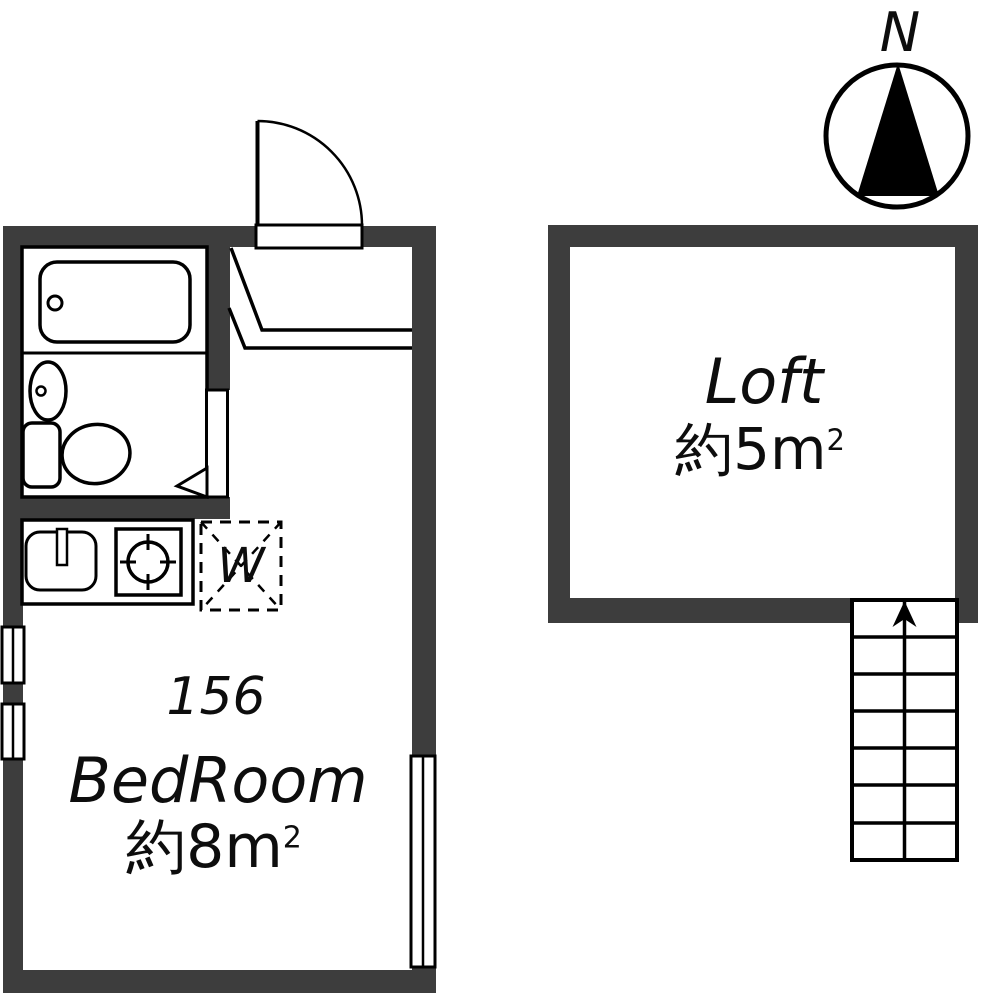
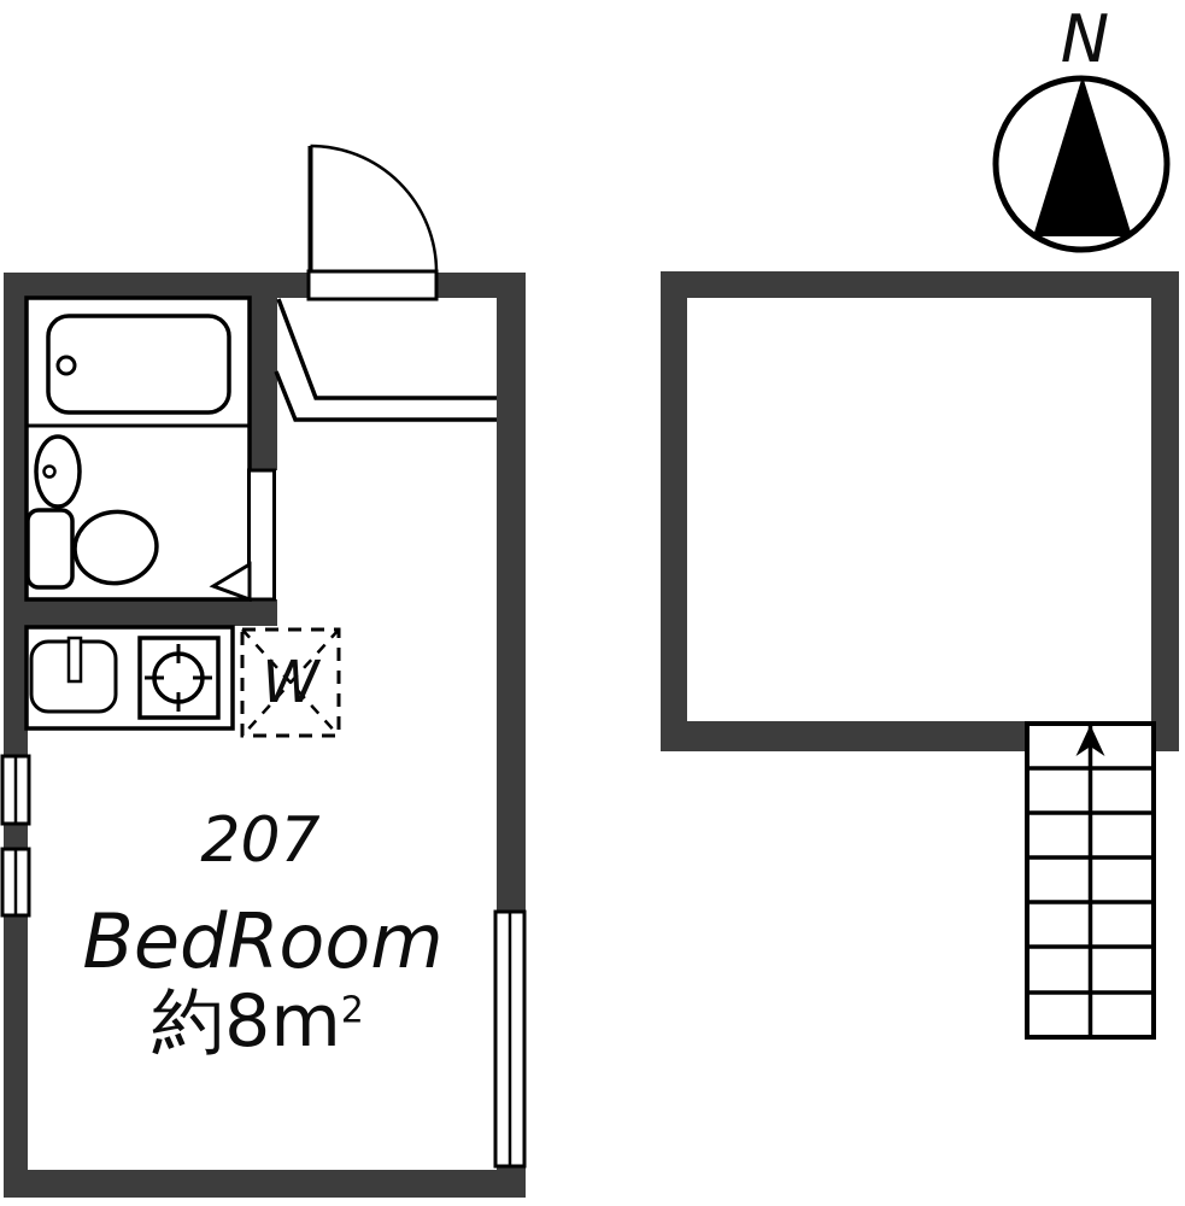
  N
  W
- 156
+ 207
  BedRoom
  約8m2
- Loft
- 約5m2
